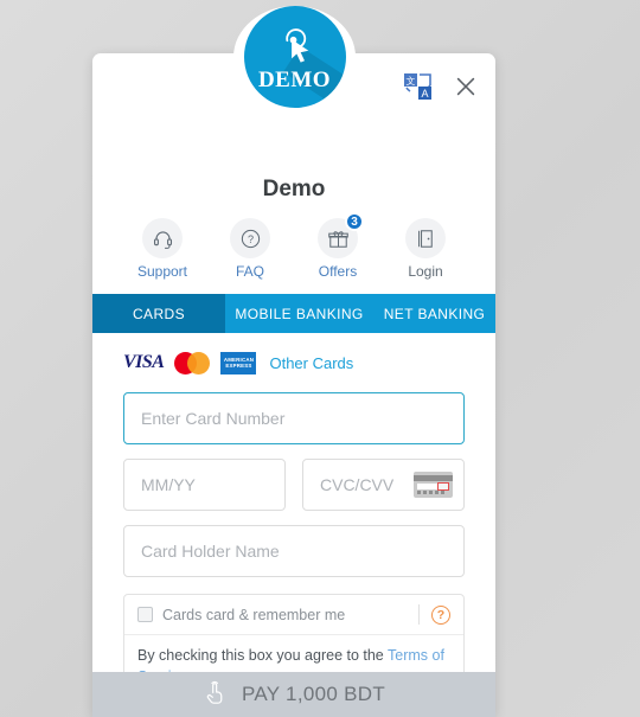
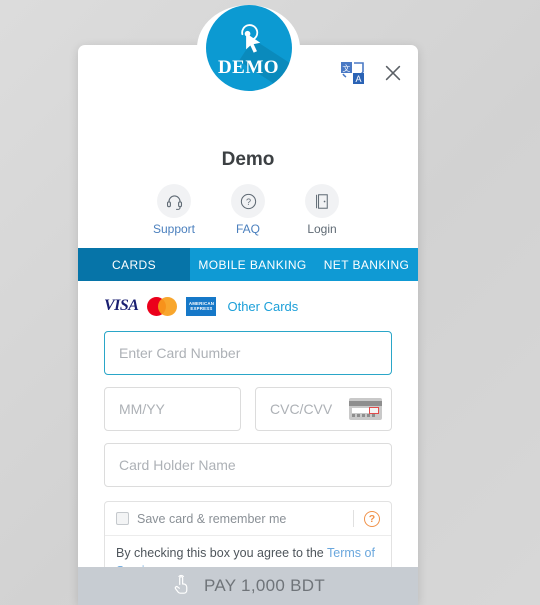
  文
  A
  Demo
  Support
  ?
  FAQ
- 3
- Offers
  Login
  CARDS
  MOBILE BANKING
  NET BANKING
  VISA
  Other Cards
  Enter Card Number
  MM/YY
  CVC/CVV
  Card Holder Name
- Cards card & remember me
+ Save card & remember me
  ?
  By checking this box you agree to the Terms of
  PAY 1,000 BDT
  DEMO
